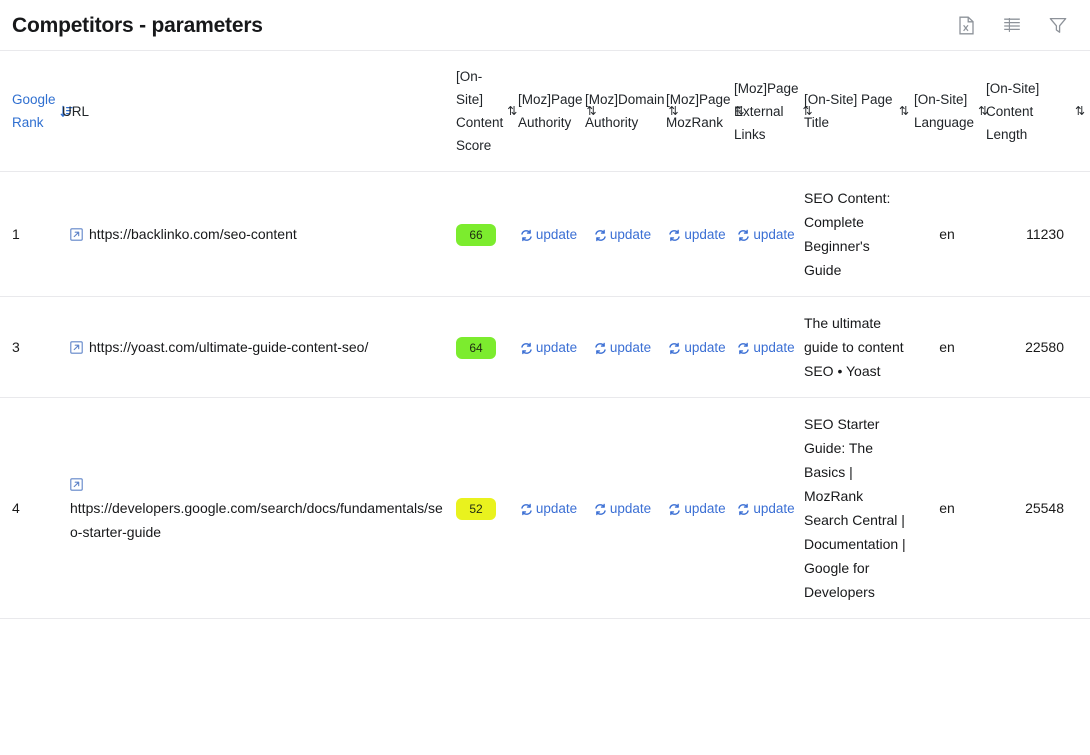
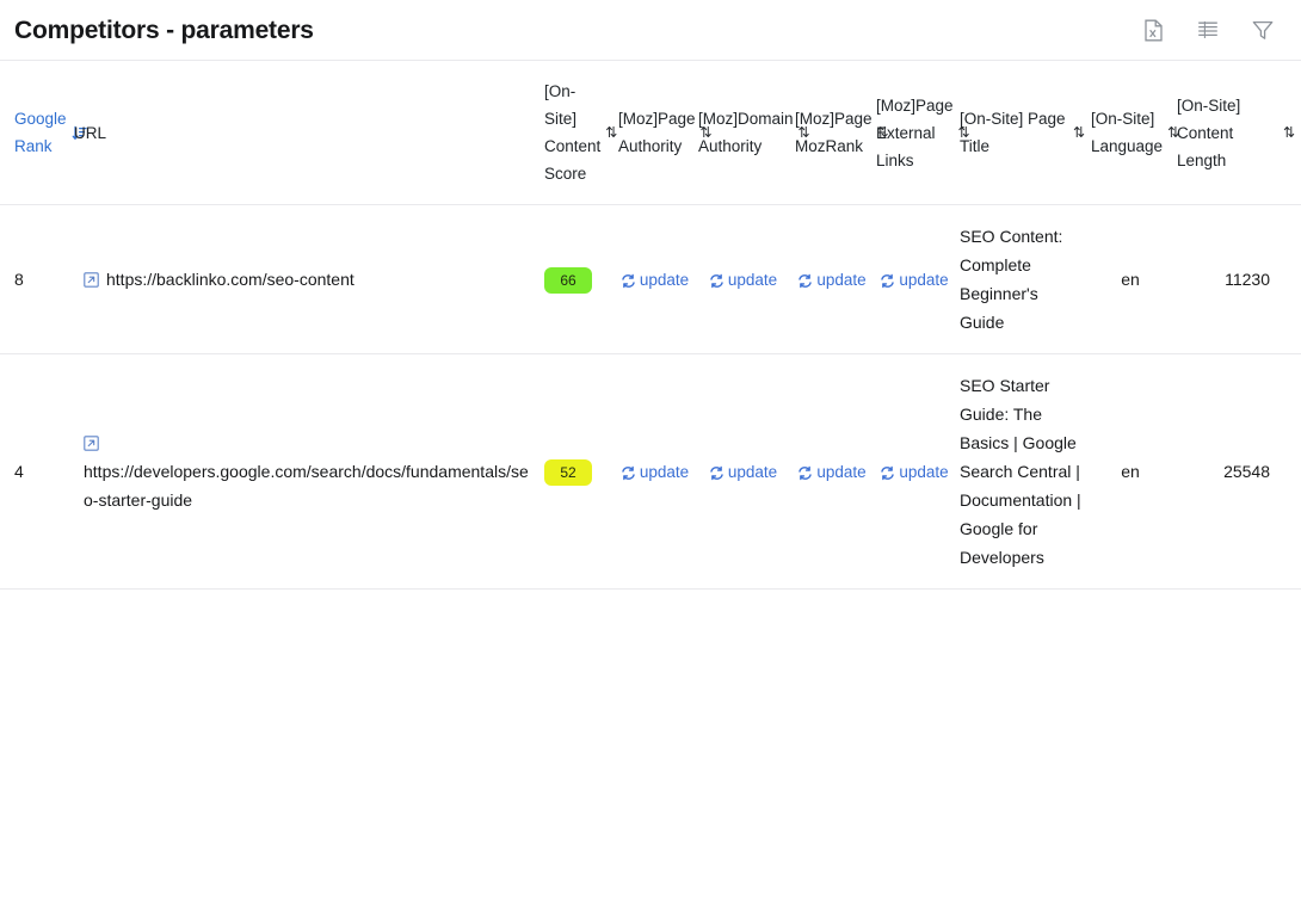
  Competitors - parameters
  Google Rank	URL	[On-Site] Content Score ⇅	[Moz]Page Authority ⇅	[Moz]Domain Authority ⇅	[Moz]Page MozRank ⇅	[Moz]Page External Links ⇅	[On-Site] Page Title ⇅	[On-Site] Language ⇅	[On-Site] Content Length ⇅
- 1	https://backlinko.com/seo-content	66	update	update	update	update	SEO Content: Complete Beginner's Guide	en	11230
+ 8	https://backlinko.com/seo-content	66	update	update	update	update	SEO Content: Complete Beginner's Guide	en	11230
- 3	https://yoast.com/ultimate-guide-content-seo/	64	update	update	update	update	The ultimate guide to content SEO • Yoast	en	22580
- 4	https://developers.google.com/search/docs/fundamentals/seo-starter-guide	52	update	update	update	update	SEO Starter Guide: The Basics | MozRank Search Central | Documentation | Google for Developers	en	25548
+ 4	https://developers.google.com/search/docs/fundamentals/seo-starter-guide	52	update	update	update	update	SEO Starter Guide: The Basics | Google Search Central | Documentation | Google for Developers	en	25548
